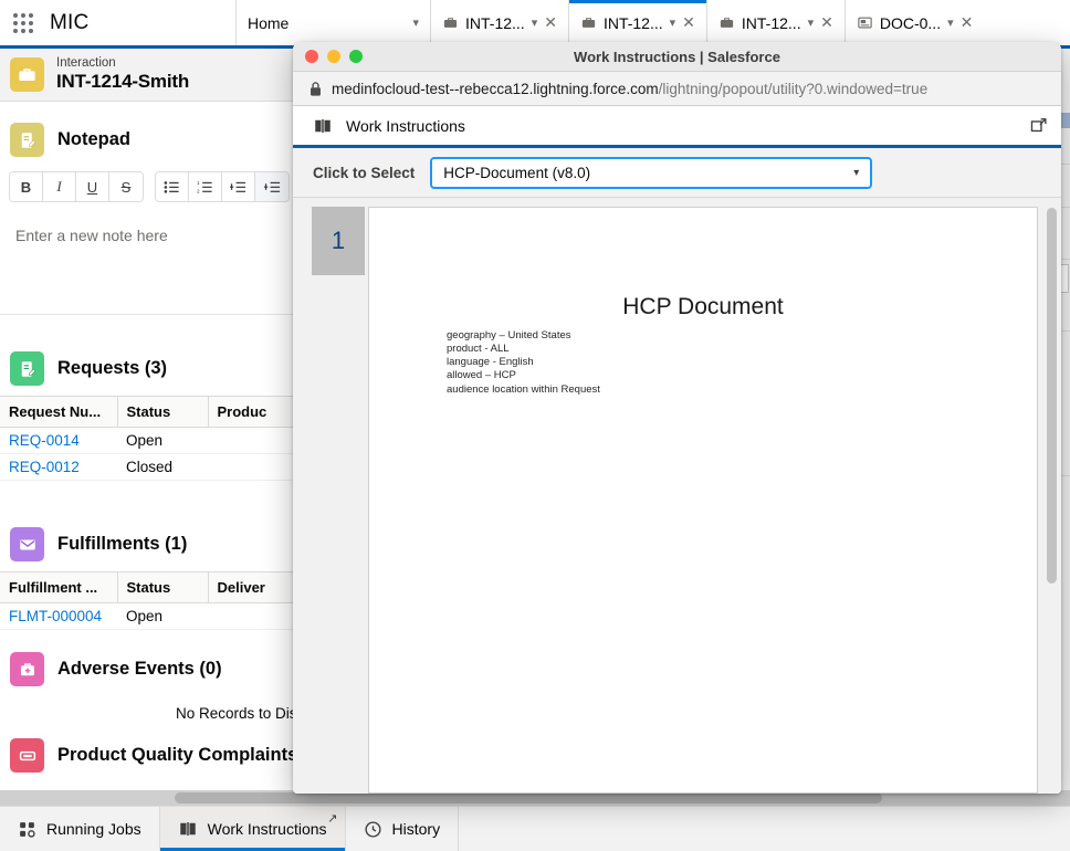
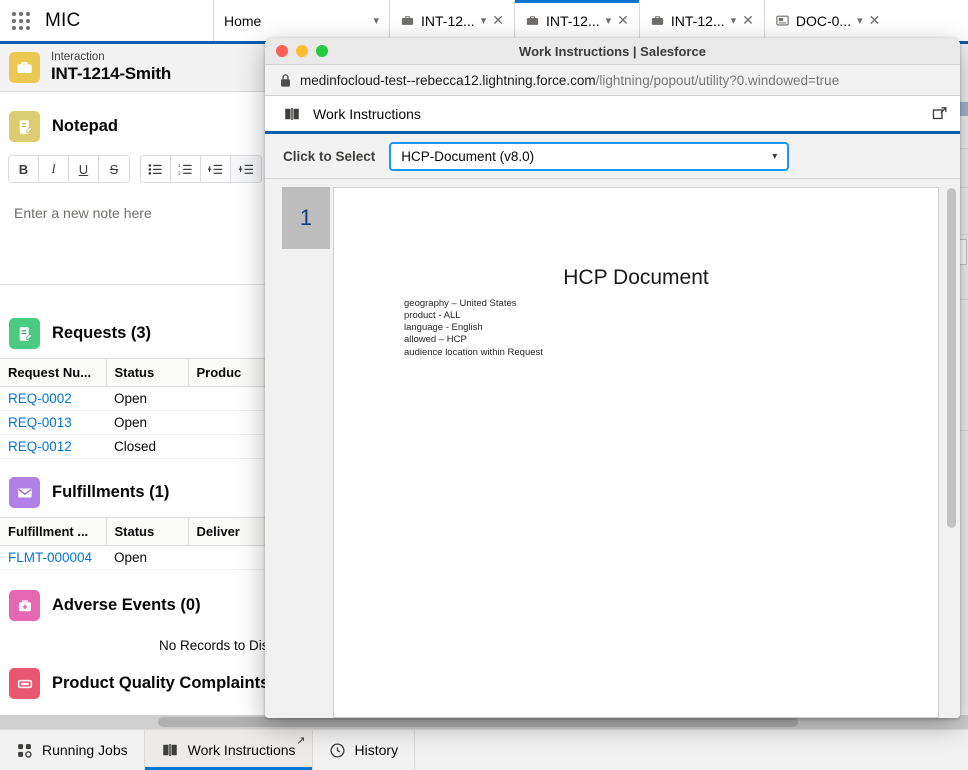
  MIC
  Home
  ▾
  INT-12...
  ▾
  ✕
  INT-12...
  ▾
  ✕
  INT-12...
  ▾
  ✕
  DOC-0...
  ▾
  ✕
  Interaction
  INT-1214-Smith
  Notepad
  B
  I
  U
  S
  Enter a new note here
  Requests (3)
  Request Nu...	Status	Produc
- REQ-0014	Open
+ REQ-0002	Open
+ REQ-0013	Open
  REQ-0012	Closed
  Fulfillments (1)
  Fulfillment ...	Status	Deliver
  FLMT-000004	Open
  Adverse Events (0)
  No Records to Di
  Product Quality Complaint
  Running Jobs
  Work Instructions
  ↗
  History
  Work Instructions | Salesforce
  medinfocloud-test--rebecca12.lightning.force.com/lightning/popout/utility?0.windowed=true
  Work Instructions
  Click to Select
  HCP-Document (v8.0)
  ▾
  1
  HCP Document
  geography – United States
  product - ALL
  language - English
  allowed – HCP
  audience location within Request
